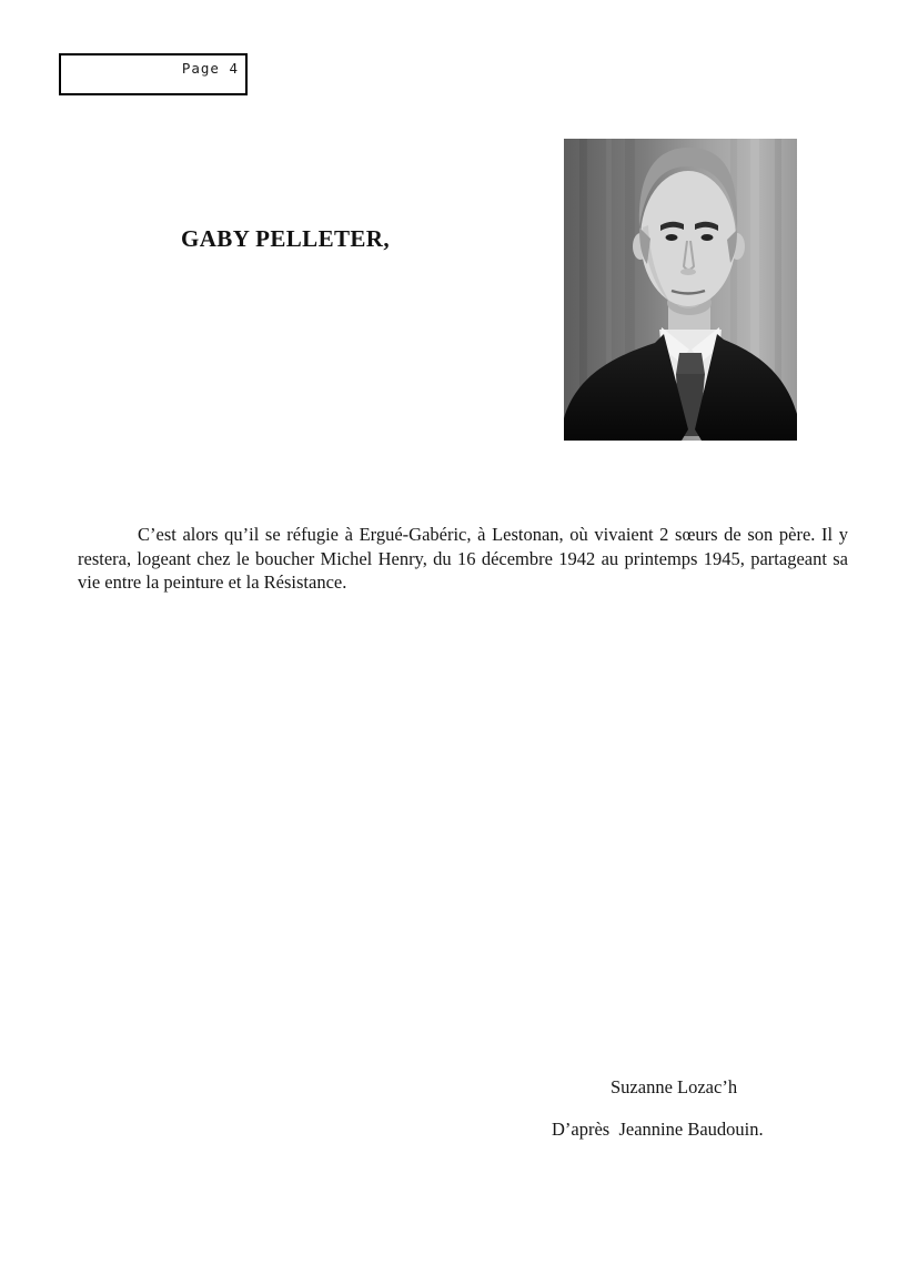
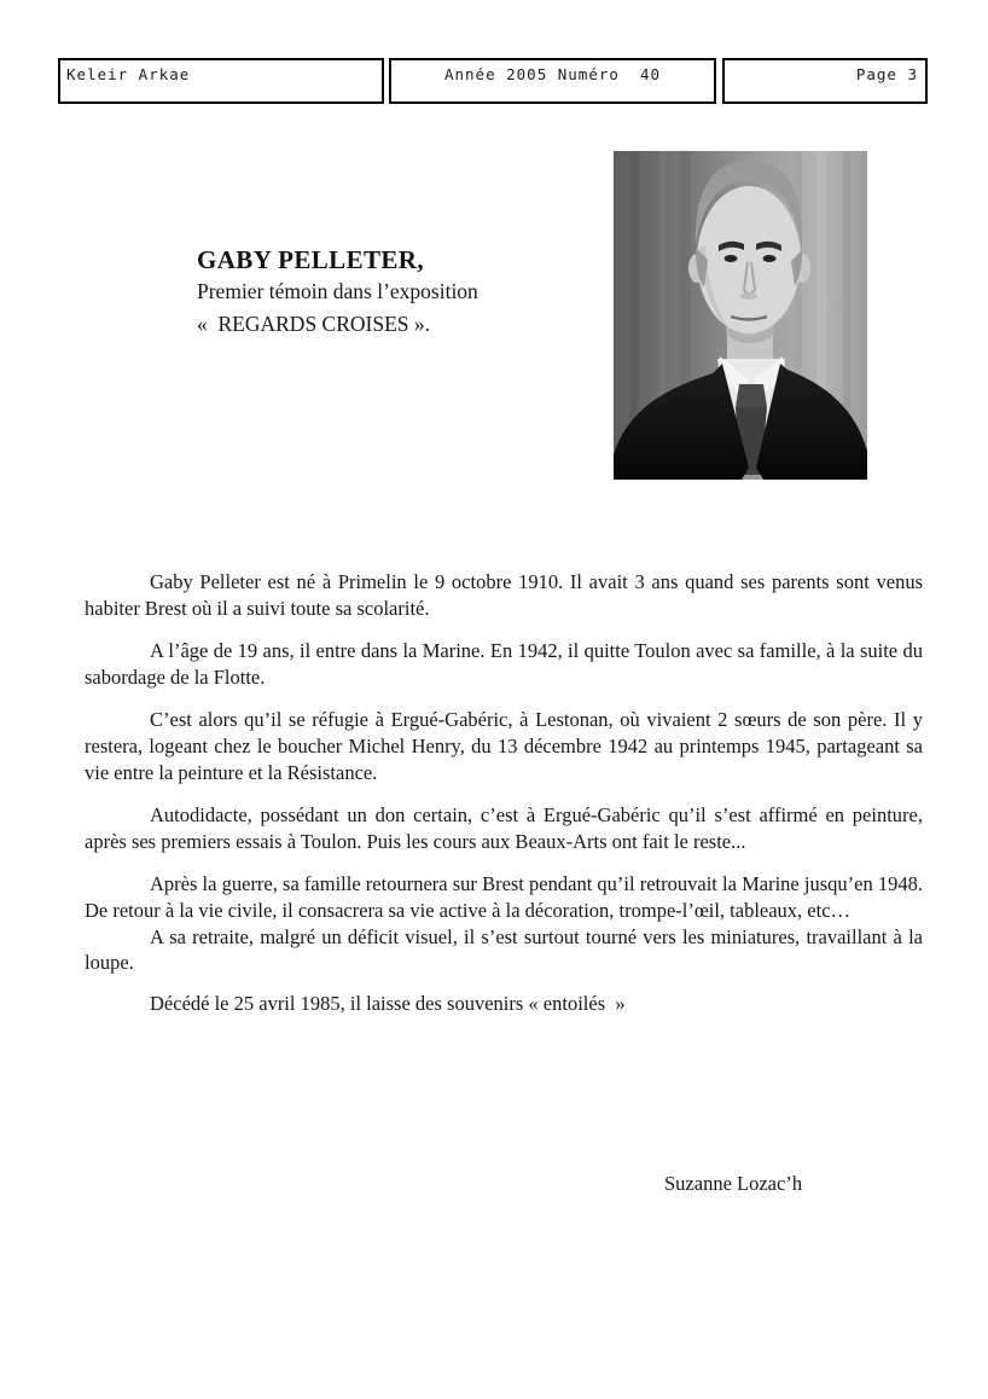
+ Keleir Arkae
+ Année 2005 Numéro 40
- Page 4
+ Page 3
  GABY PELLETER,
+ Premier témoin dans l’exposition
+ « REGARDS CROISES ».
+ Gaby Pelleter est né à Primelin le 9 octobre 1910. Il avait 3 ans quand ses parents sont venus habiter Brest où il a suivi toute sa scolarité.
+ A l’âge de 19 ans, il entre dans la Marine. En 1942, il quitte Toulon avec sa famille, à la suite du sabordage de la Flotte.
- C’est alors qu’il se réfugie à Ergué-Gabéric, à Lestonan, où vivaient 2 sœurs de son père. Il y restera, logeant chez le boucher Michel Henry, du 16 décembre 1942 au printemps 1945, partageant sa vie entre la peinture et la Résistance.
+ C’est alors qu’il se réfugie à Ergué-Gabéric, à Lestonan, où vivaient 2 sœurs de son père. Il y restera, logeant chez le boucher Michel Henry, du 13 décembre 1942 au printemps 1945, partageant sa vie entre la peinture et la Résistance.
+ Autodidacte, possédant un don certain, c’est à Ergué-Gabéric qu’il s’est affirmé en peinture, après ses premiers essais à Toulon. Puis les cours aux Beaux-Arts ont fait le reste...
+ Après la guerre, sa famille retournera sur Brest pendant qu’il retrouvait la Marine jusqu’en 1948. De retour à la vie civile, il consacrera sa vie active à la décoration, trompe-l’œil, tableaux, etc…
+ A sa retraite, malgré un déficit visuel, il s’est surtout tourné vers les miniatures, travaillant à la loupe.
+ Décédé le 25 avril 1985, il laisse des souvenirs « entoilés »
  Suzanne Lozac’h
- D’après Jeannine Baudouin.
